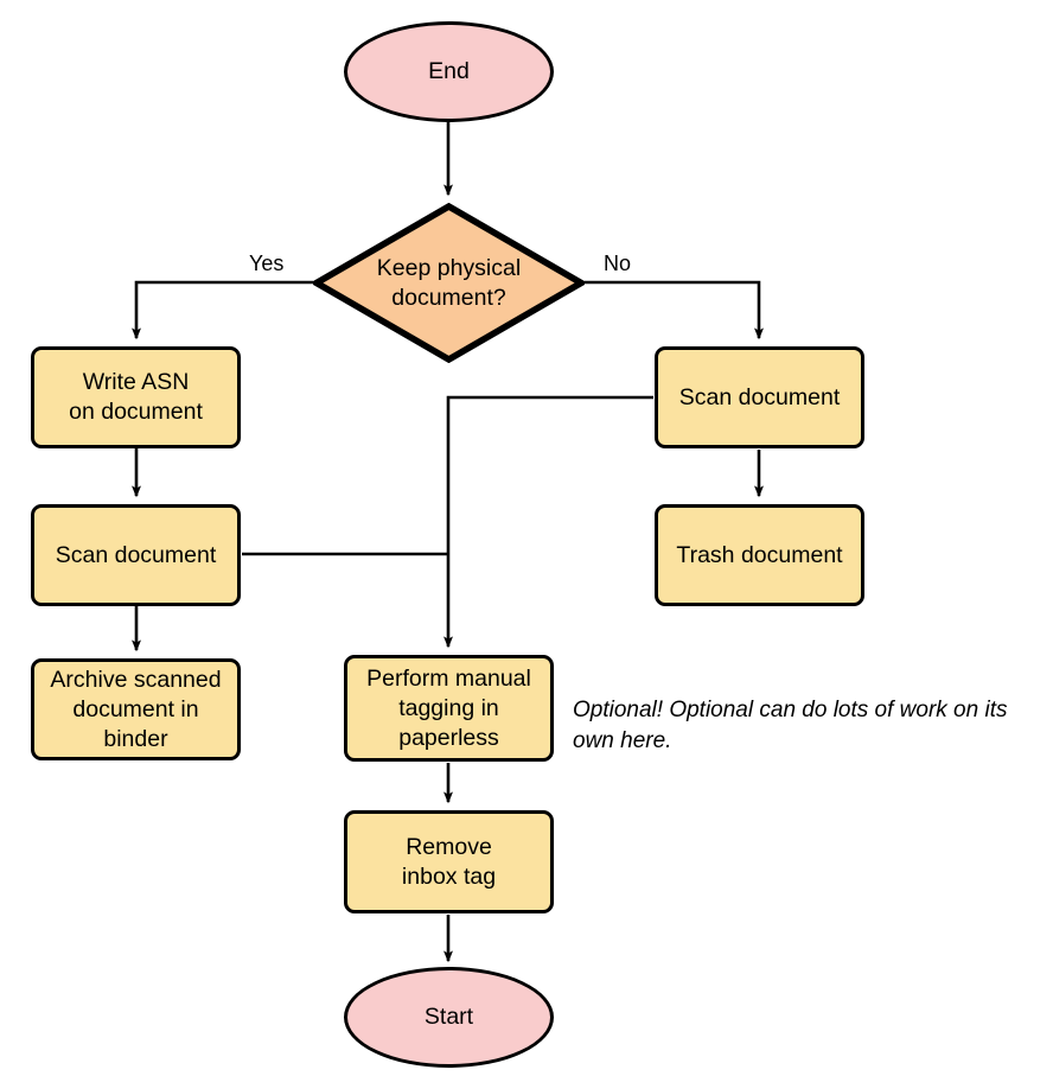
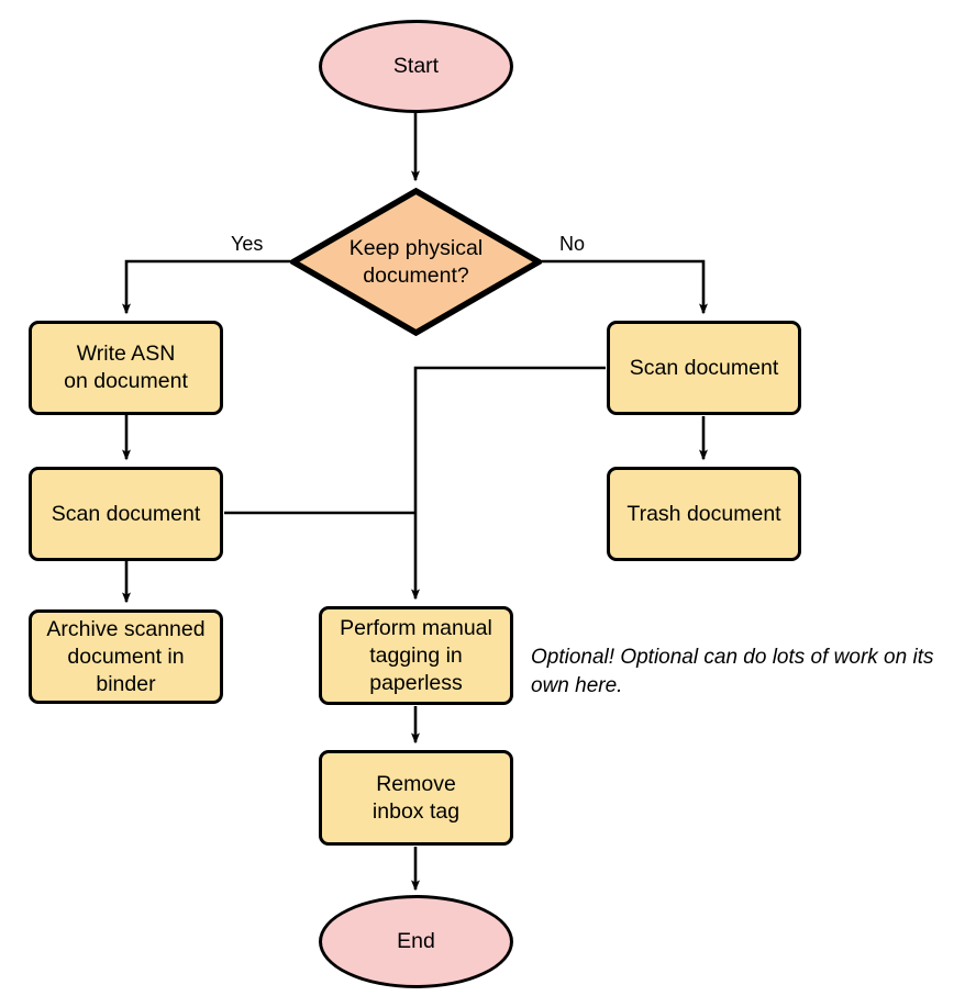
- End
+ Start
  Keep physical
  document?
  Yes
  No
  Write ASN
  on document
  Scan document
  Archive scanned
  document in
  binder
  Scan document
  Trash document
  Perform manual
  tagging in
  paperless
  Remove
  inbox tag
- Start
+ End
  Optional! Optional can do lots of work on its own here.
